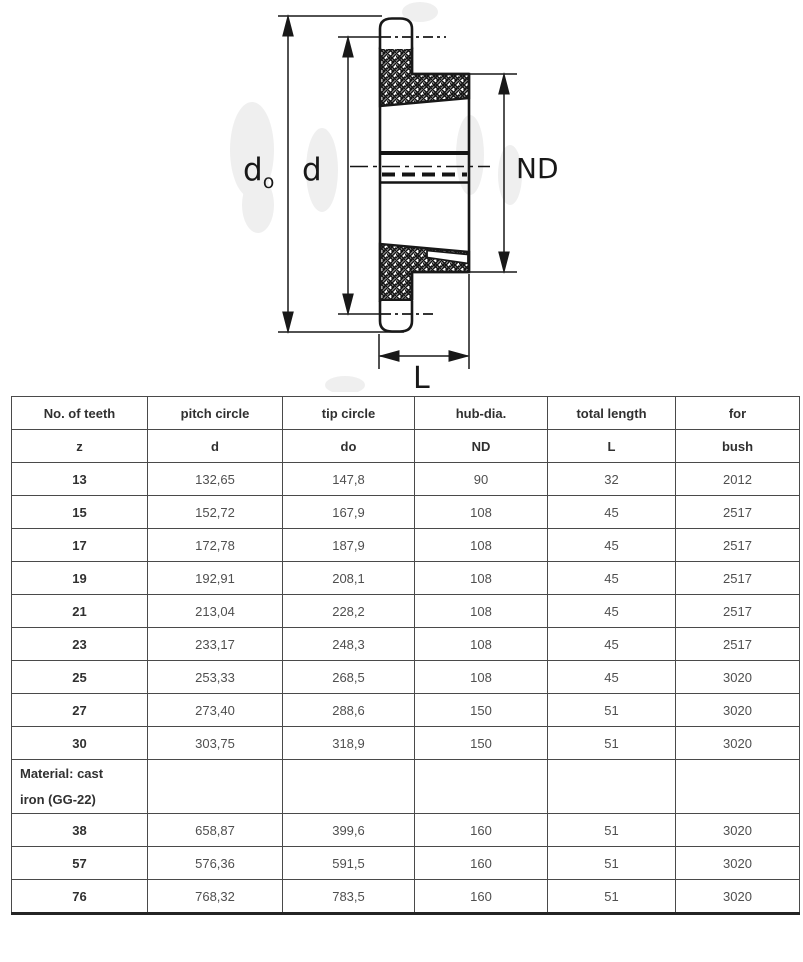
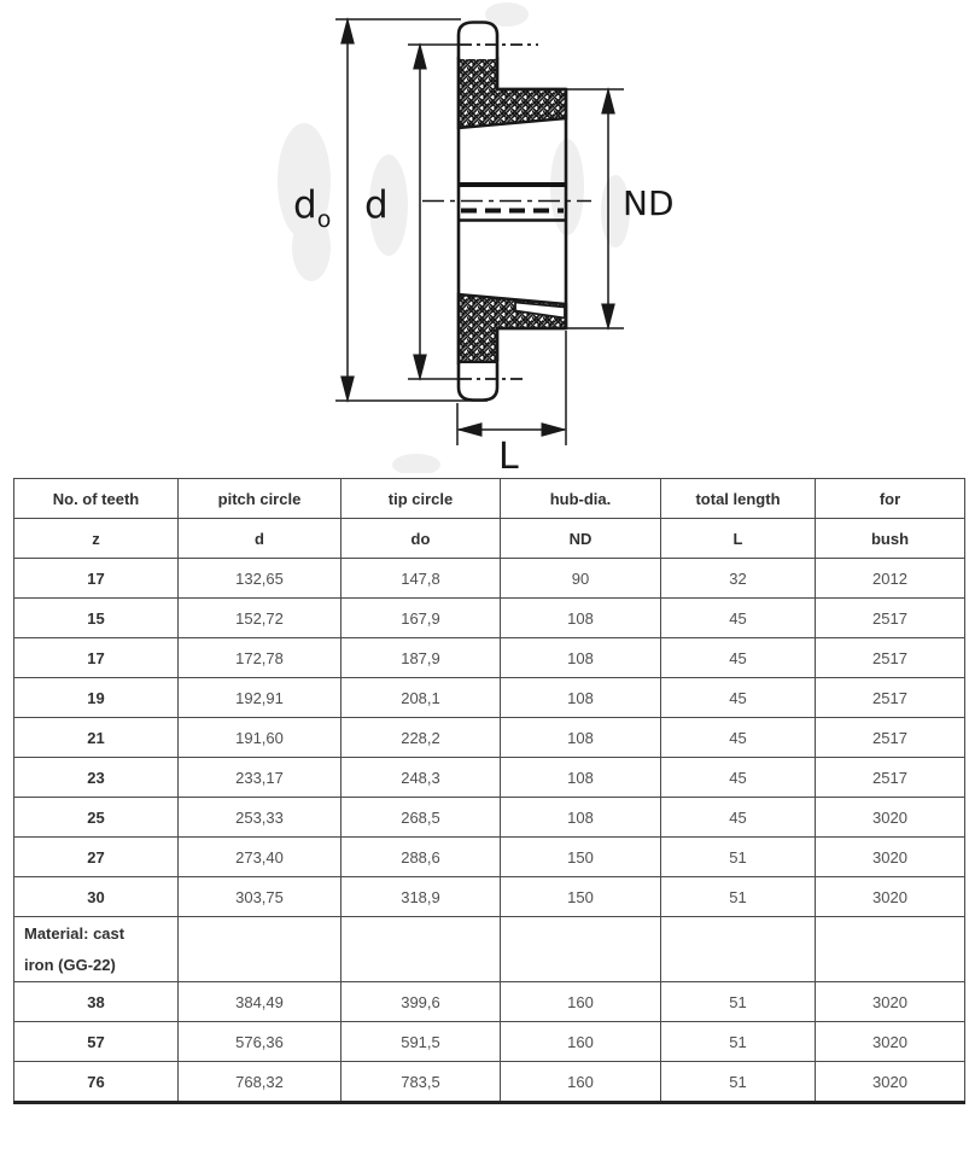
  do
  d
  ND
  L
  No. of teeth	pitch circle	tip circle	hub-dia.	total length	for
  z	d	do	ND	L	bush
- 13	132,65	147,8	90	32	2012
+ 17	132,65	147,8	90	32	2012
  15	152,72	167,9	108	45	2517
  17	172,78	187,9	108	45	2517
  19	192,91	208,1	108	45	2517
- 21	213,04	228,2	108	45	2517
+ 21	191,60	228,2	108	45	2517
  23	233,17	248,3	108	45	2517
  25	253,33	268,5	108	45	3020
  27	273,40	288,6	150	51	3020
  30	303,75	318,9	150	51	3020
  Material: cast iron (GG-22)
- 38	658,87	399,6	160	51	3020
+ 38	384,49	399,6	160	51	3020
  57	576,36	591,5	160	51	3020
  76	768,32	783,5	160	51	3020
